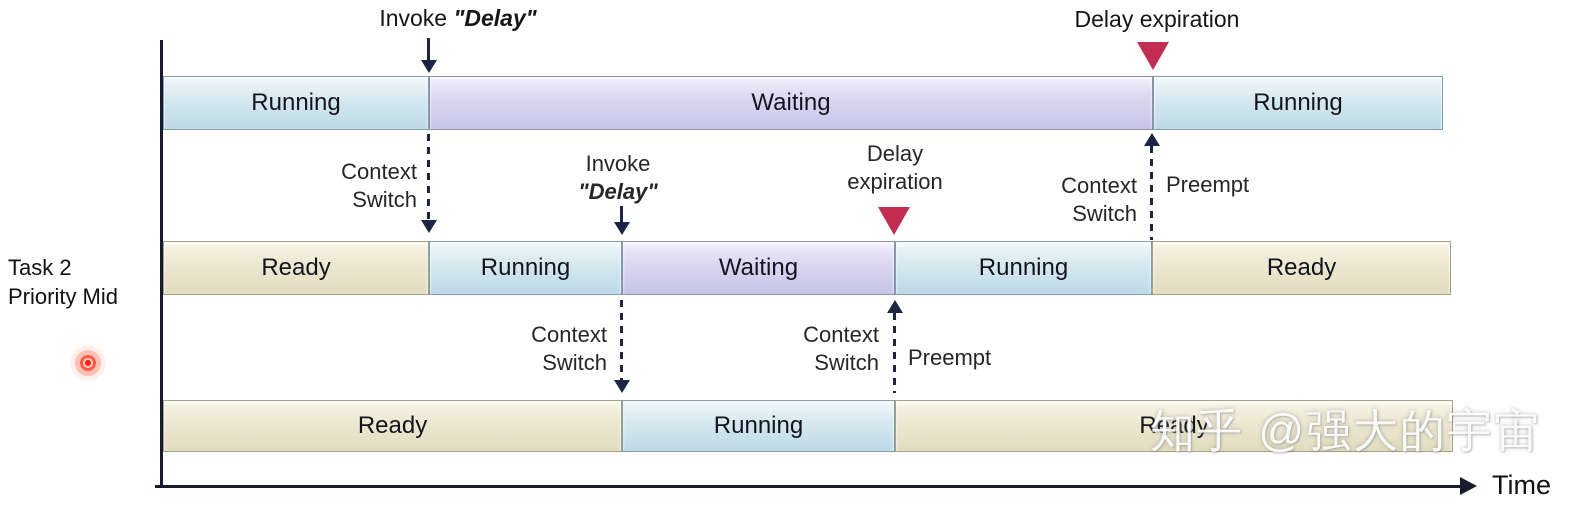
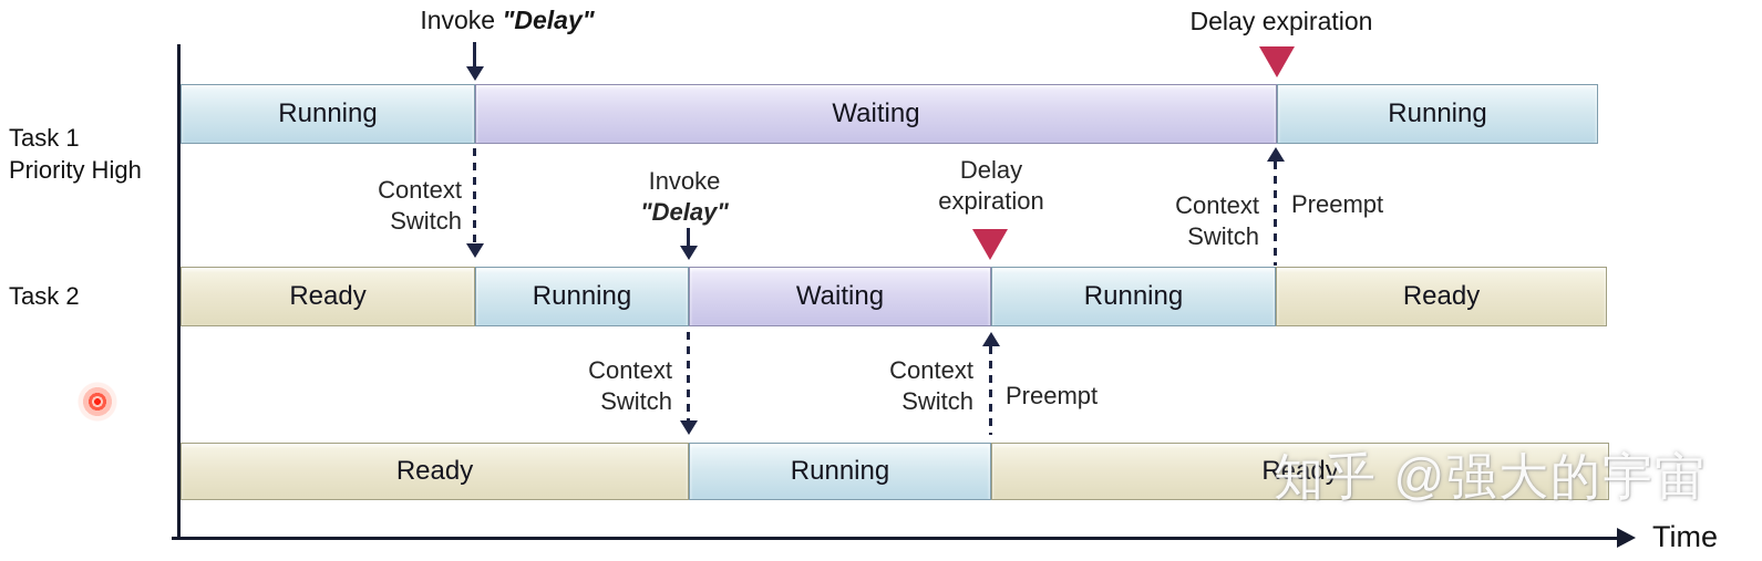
  Time
+ Task 1
+ Priority High
  Task 2
- Priority Mid
  Running
  Waiting
  Running
  Ready
  Running
  Waiting
  Running
  Ready
  Ready
  Running
  Ready
  Invoke "Delay"
  Delay expiration
  Context
  Switch
  Invoke
  "Delay"
  Delay
  expiration
  Context
  Switch
  Preempt
  Context
  Switch
  Context
  Switch
  Preempt
  知乎 @强大的宇宙
